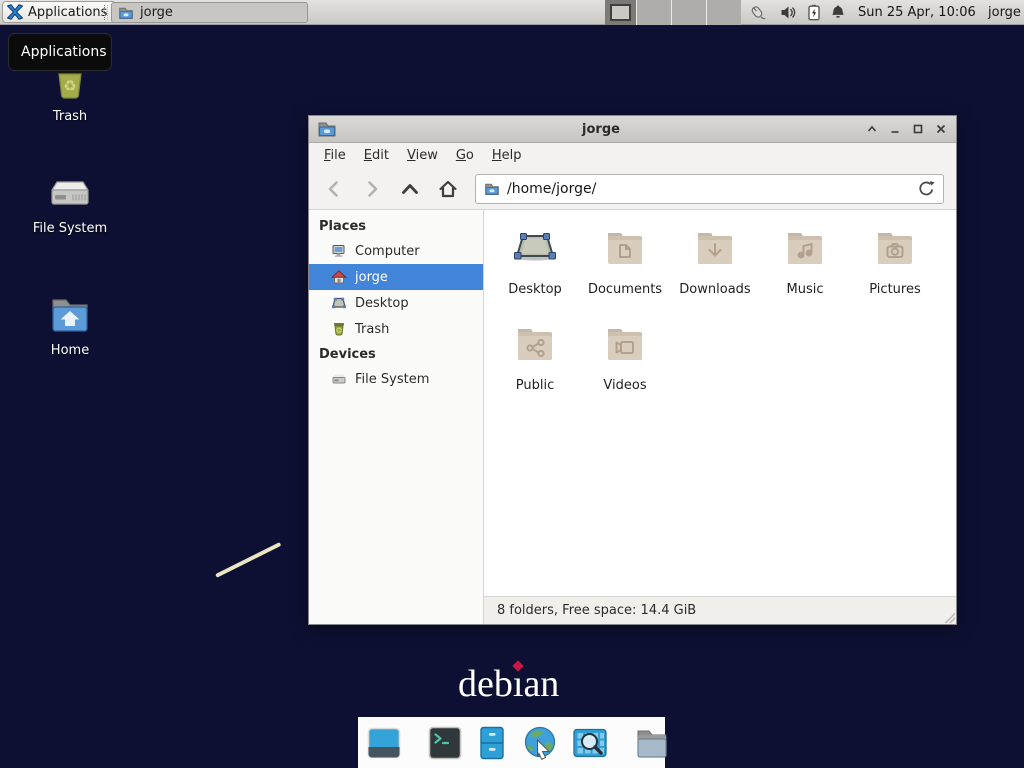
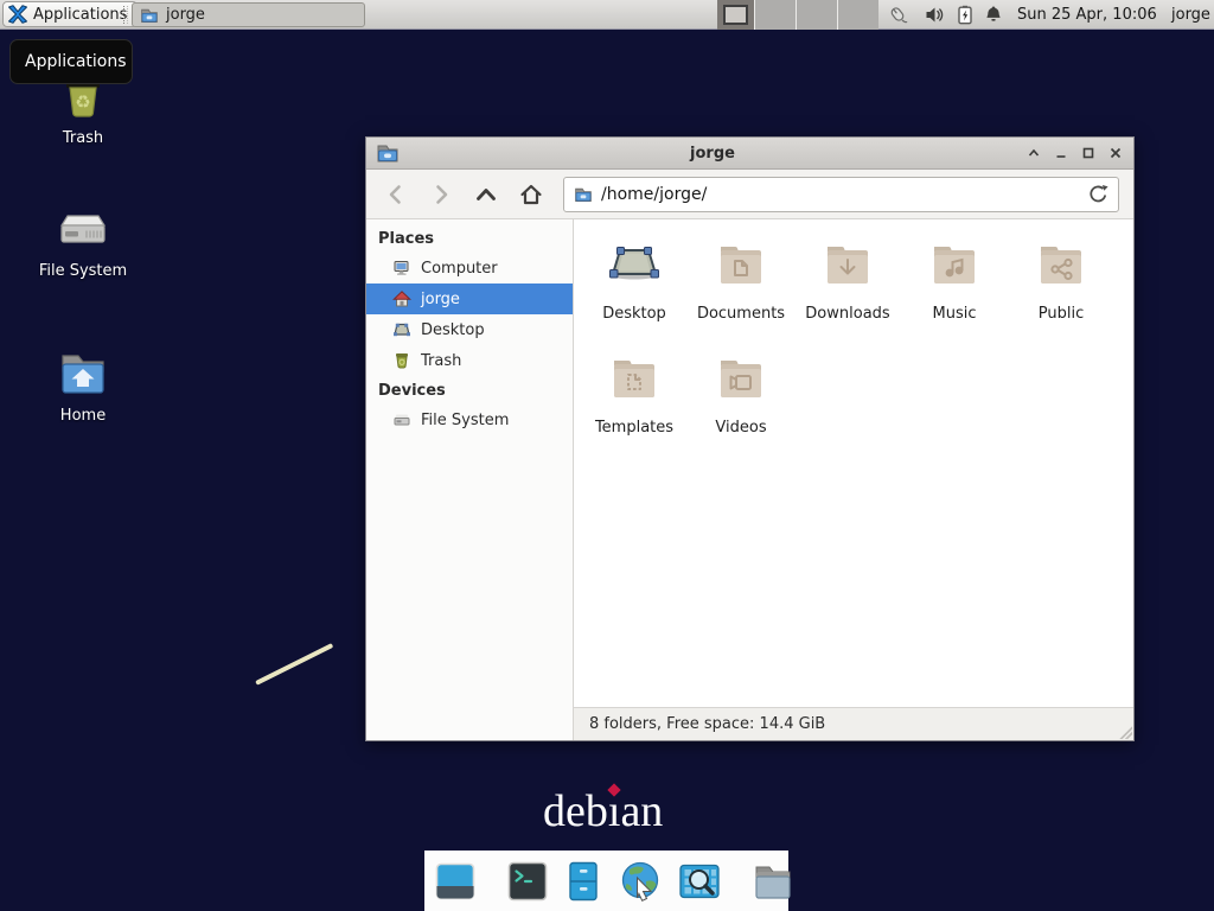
  Applications
  jorge
  Sun 25 Apr, 10:06
  jorge
  Applications
  ♻
  Trash
  File System
  Home
  jorge
- File
- Edit
- View
- Go
- Help
  /home/jorge/
  Places
  Computer
  jorge
  Desktop
  Trash
  Devices
  File System
  Desktop
  Documents
  Downloads
  Music
- Pictures
  Public
+ Templates
  Videos
  8 folders, Free space: 14.4 GiB
  debıan
